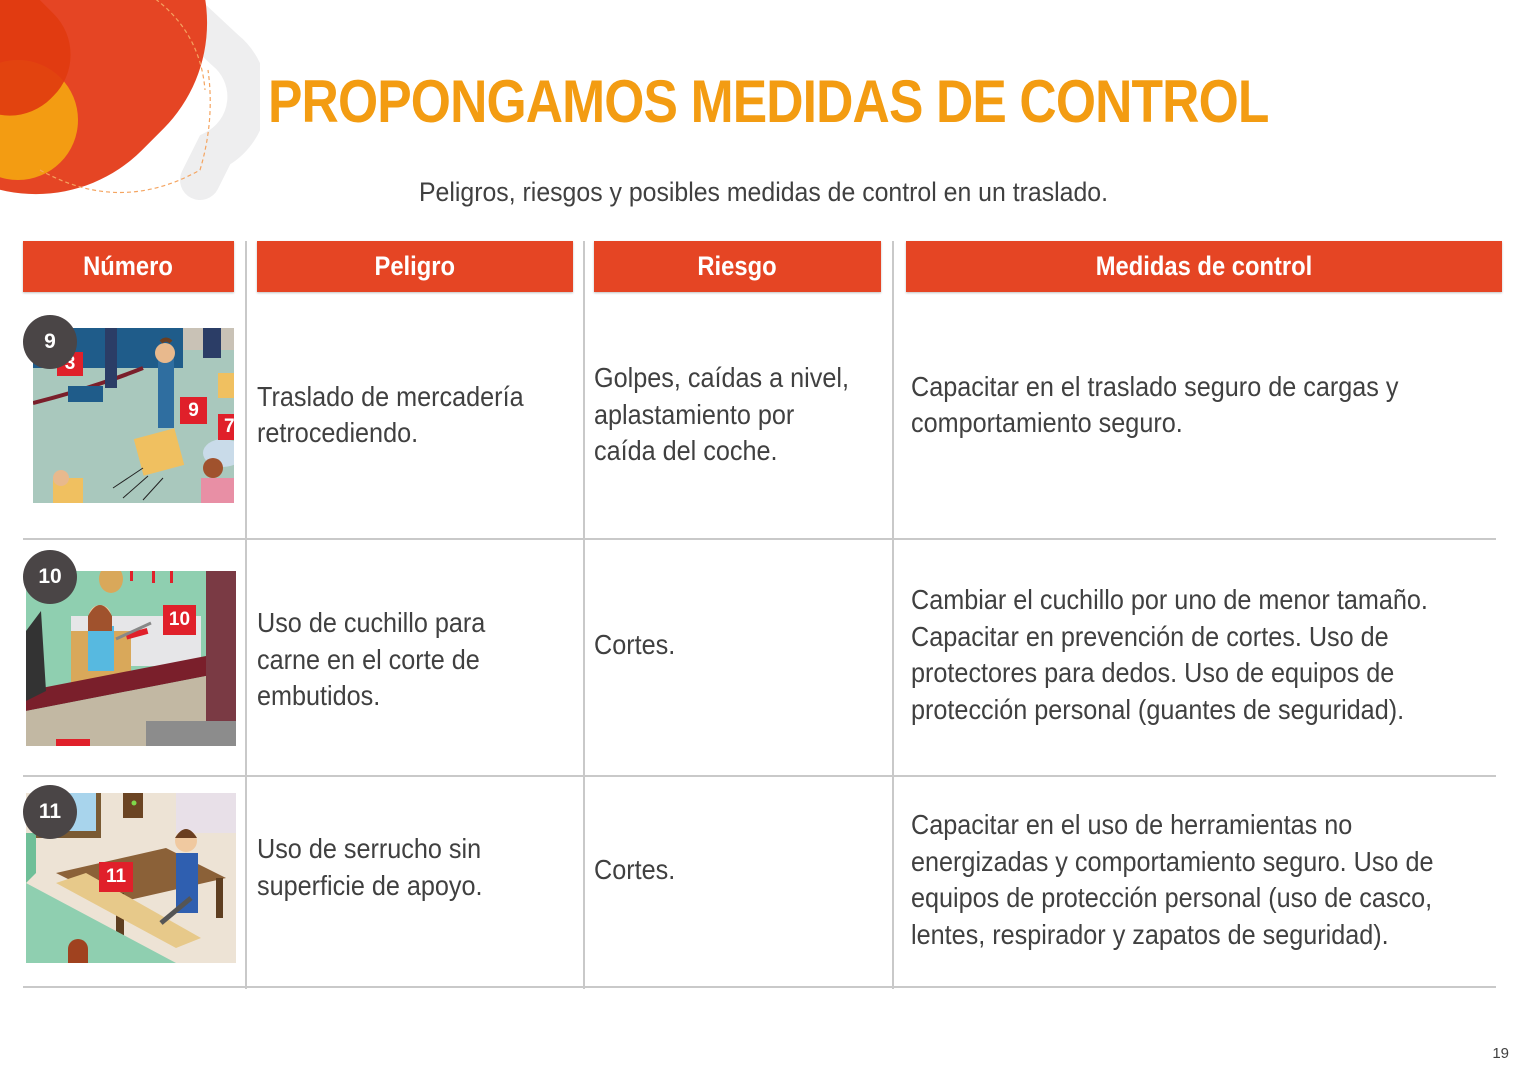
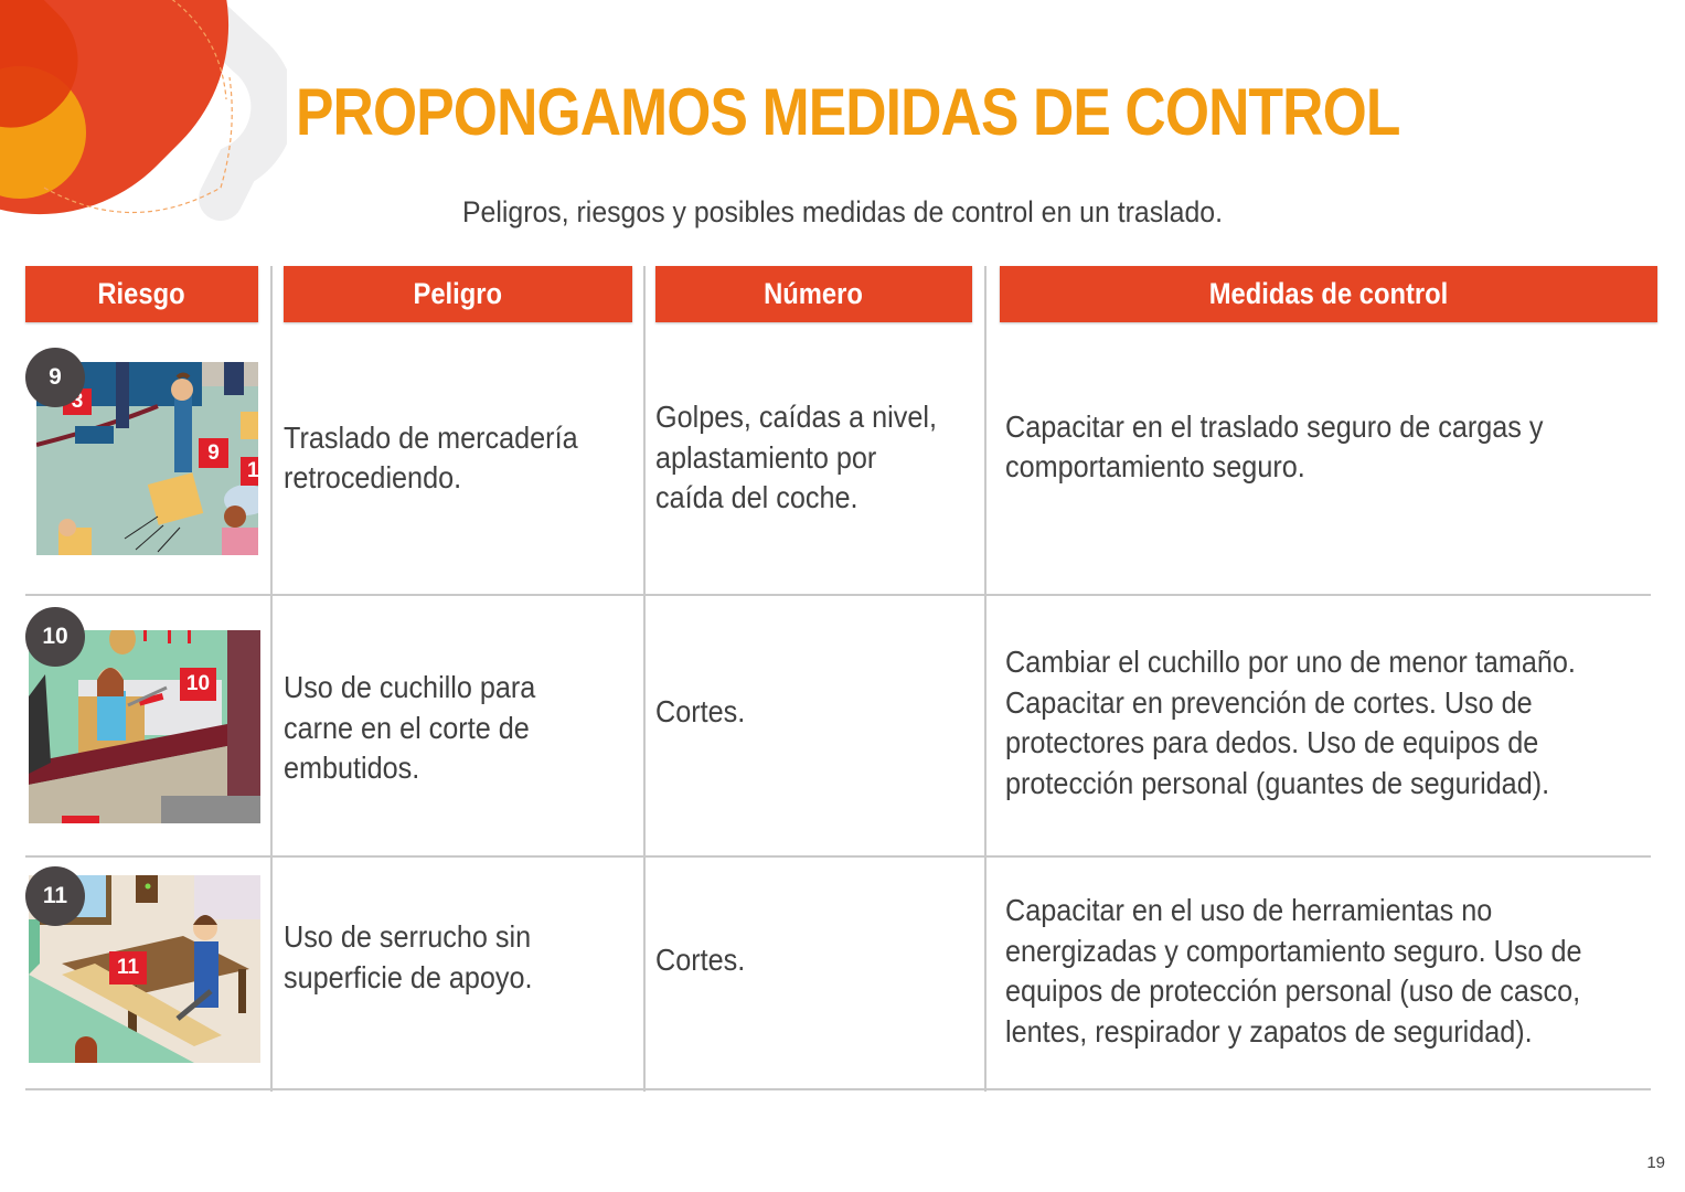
  PROPONGAMOS MEDIDAS DE CONTROL
  Peligros, riesgos y posibles medidas de control en un traslado.
- Número
+ Riesgo
  Peligro
- Riesgo
+ Número
  Medidas de control
  3
  9
- 7
+ 1
  9
  Traslado de mercadería
  retrocediendo.
  Golpes, caídas a nivel,
  aplastamiento por
  caída del coche.
  Capacitar en el traslado seguro de cargas y
  comportamiento seguro.
  10
  10
  Uso de cuchillo para
  carne en el corte de
  embutidos.
  Cortes.
  Cambiar el cuchillo por uno de menor tamaño.
  Capacitar en prevención de cortes. Uso de
  protectores para dedos. Uso de equipos de
  protección personal (guantes de seguridad).
  11
  11
  Uso de serrucho sin
  superficie de apoyo.
  Cortes.
  Capacitar en el uso de herramientas no
  energizadas y comportamiento seguro. Uso de
  equipos de protección personal (uso de casco,
  lentes, respirador y zapatos de seguridad).
  19
